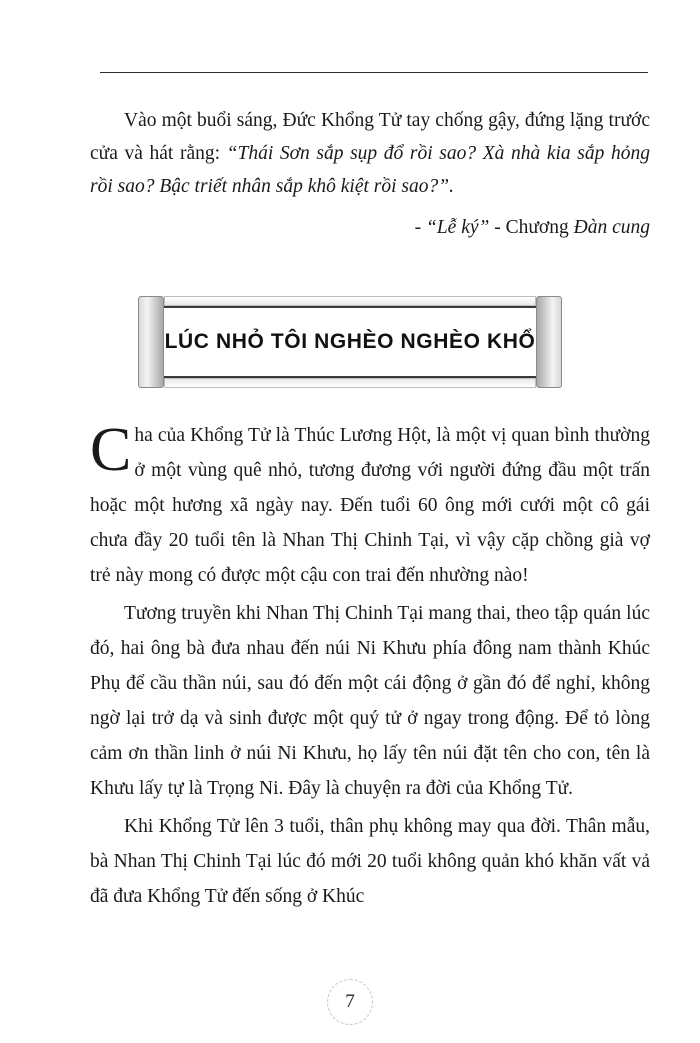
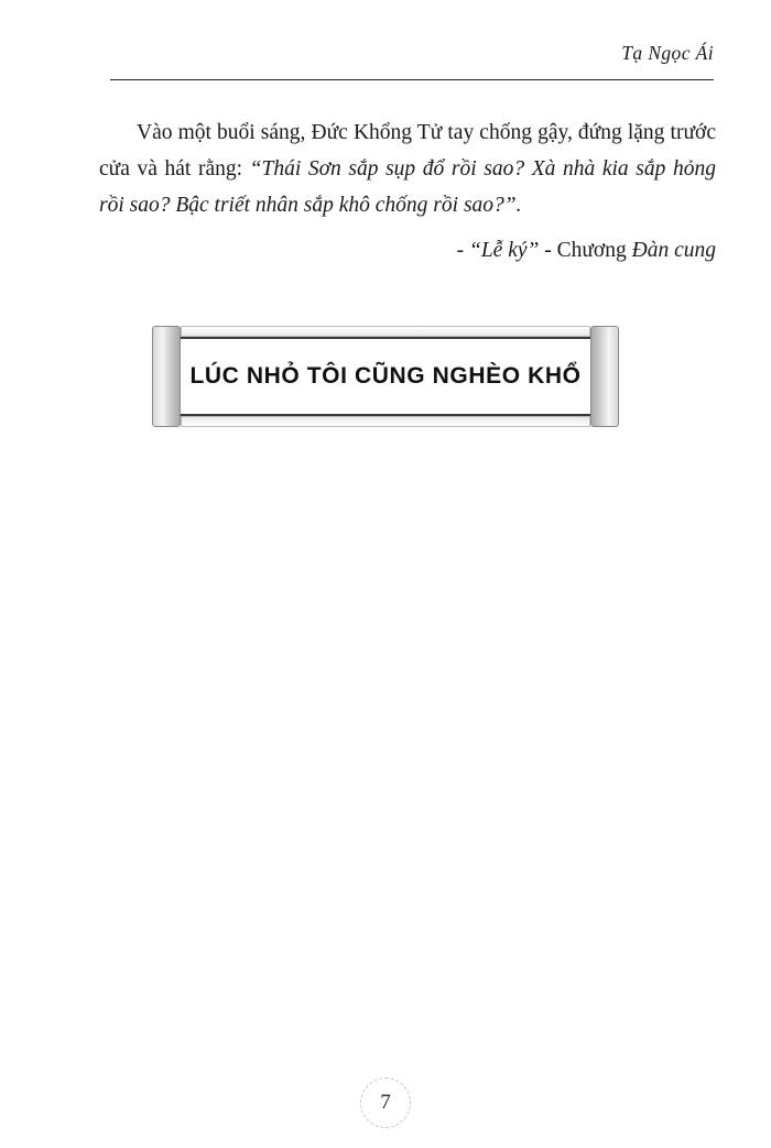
+ Tạ Ngọc Ái
- Vào một buổi sáng, Đức Khổng Tử tay chống gậy, đứng lặng trước cửa và hát rằng: “Thái Sơn sắp sụp đổ rồi sao? Xà nhà kia sắp hỏng rồi sao? Bậc triết nhân sắp khô kiệt rồi sao?”.
+ Vào một buổi sáng, Đức Khổng Tử tay chống gậy, đứng lặng trước cửa và hát rằng: “Thái Sơn sắp sụp đổ rồi sao? Xà nhà kia sắp hỏng rồi sao? Bậc triết nhân sắp khô chống rồi sao?”.
  - “Lễ ký” - Chương Đàn cung
- LÚC NHỎ TÔI NGHÈO NGHÈO KHỔ
+ LÚC NHỎ TÔI CŨNG NGHÈO KHỔ
- C
- ha của Khổng Tử là Thúc Lương Hột, là một vị quan bình thường ở một vùng quê nhỏ, tương đương với người đứng đầu một trấn hoặc một hương xã ngày nay. Đến tuổi 60 ông mới cưới một cô gái chưa đầy 20 tuổi tên là Nhan Thị Chinh Tại, vì vậy cặp chồng già vợ trẻ này mong có được một cậu con trai đến nhường nào!
- Tương truyền khi Nhan Thị Chinh Tại mang thai, theo tập quán lúc đó, hai ông bà đưa nhau đến núi Ni Khưu phía đông nam thành Khúc Phụ để cầu thần núi, sau đó đến một cái động ở gần đó để nghỉ, không ngờ lại trở dạ và sinh được một quý tử ở ngay trong động. Để tỏ lòng cảm ơn thần linh ở núi Ni Khưu, họ lấy tên núi đặt tên cho con, tên là Khưu lấy tự là Trọng Ni. Đây là chuyện ra đời của Khổng Tử.
- Khi Khổng Tử lên 3 tuổi, thân phụ không may qua đời. Thân mẫu, bà Nhan Thị Chinh Tại lúc đó mới 20 tuổi không quản khó khăn vất vả đã đưa Khổng Tử đến sống ở Khúc
  7
